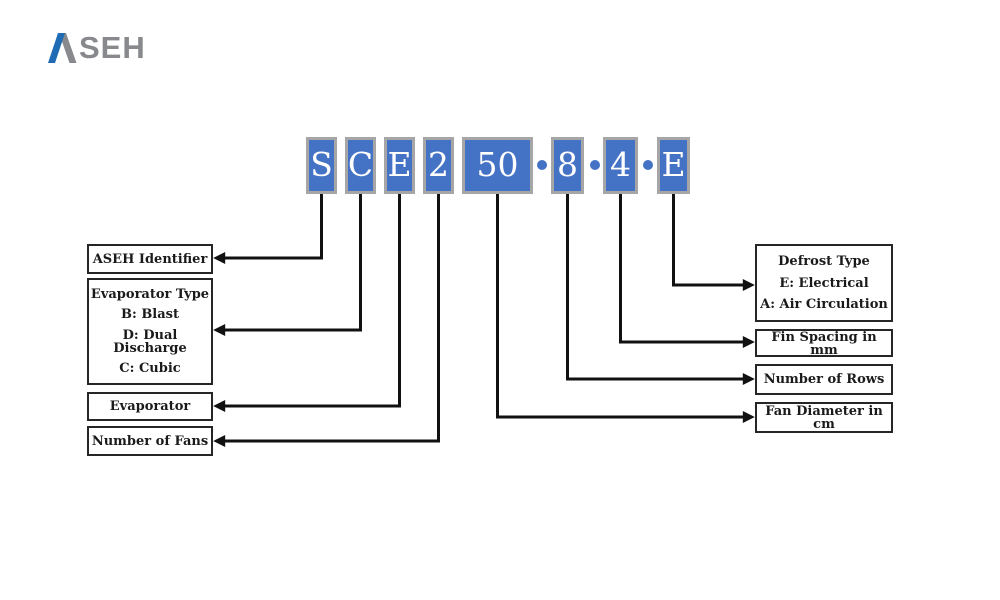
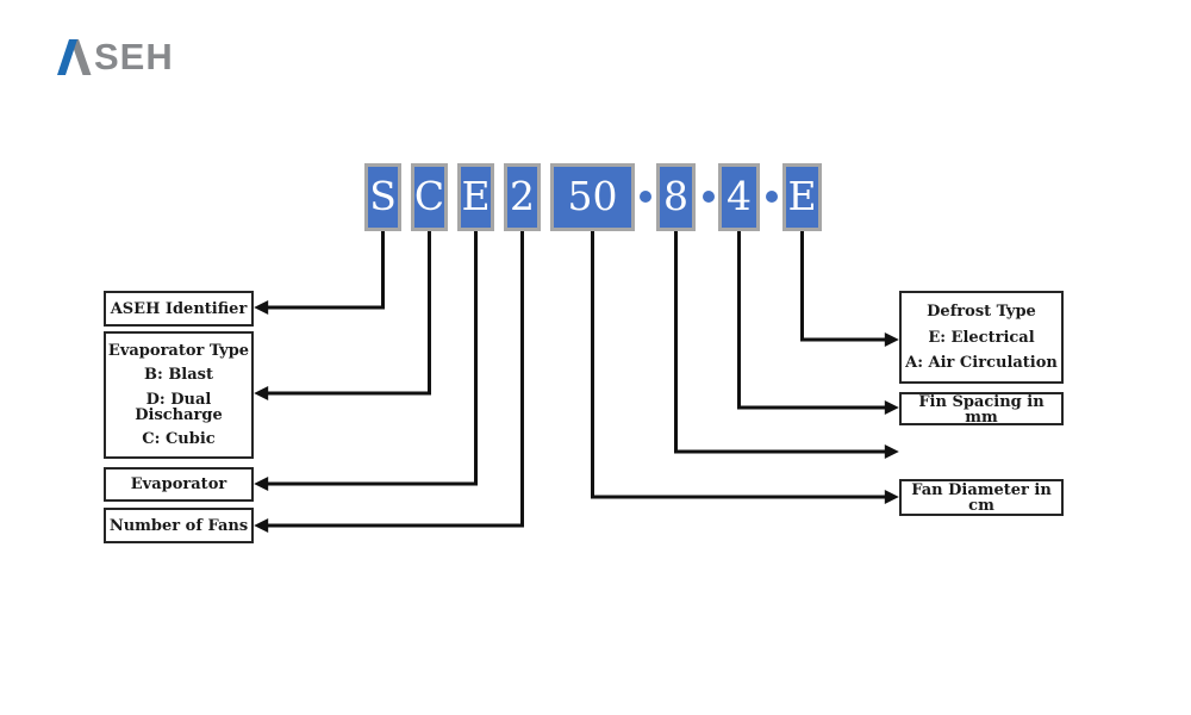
  SEH
  S
  C
  E
  2
  50
  8
  4
  E
  ASEH Identifier
  Evaporator Type
  B: Blast
  D: Dual Discharge
  C: Cubic
  Evaporator
  Number of Fans
  Defrost Type
  E: Electrical
  A: Air Circulation
  Fin Spacing in mm
- Number of Rows
  Fan Diameter in cm
